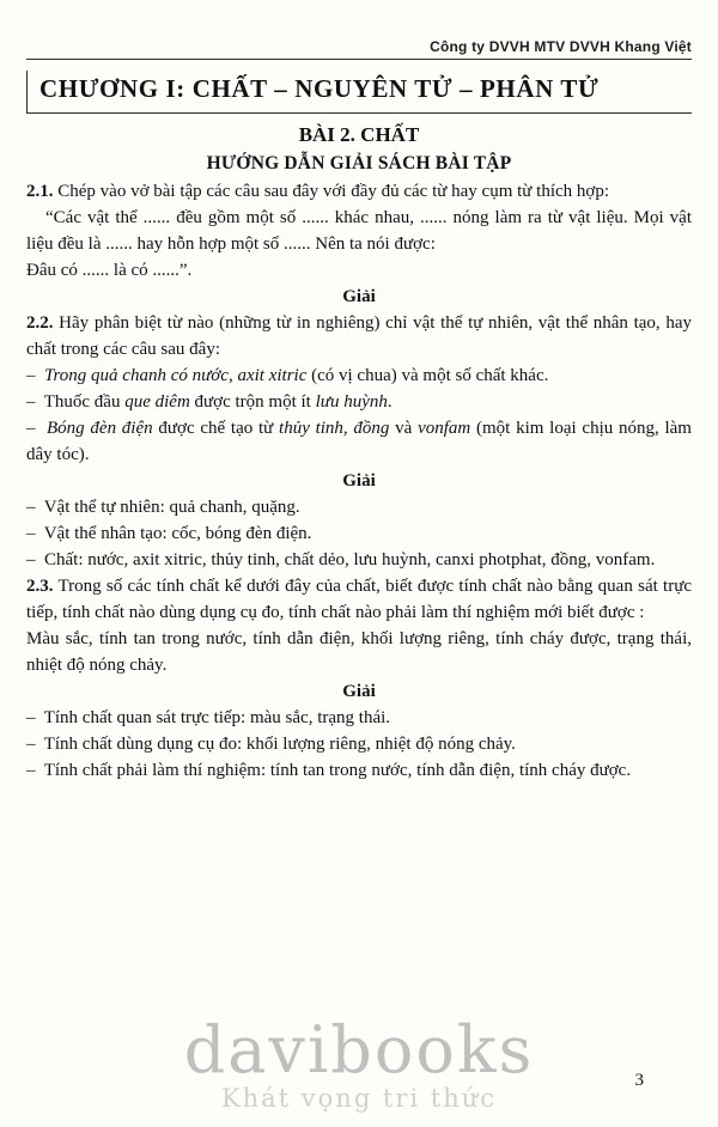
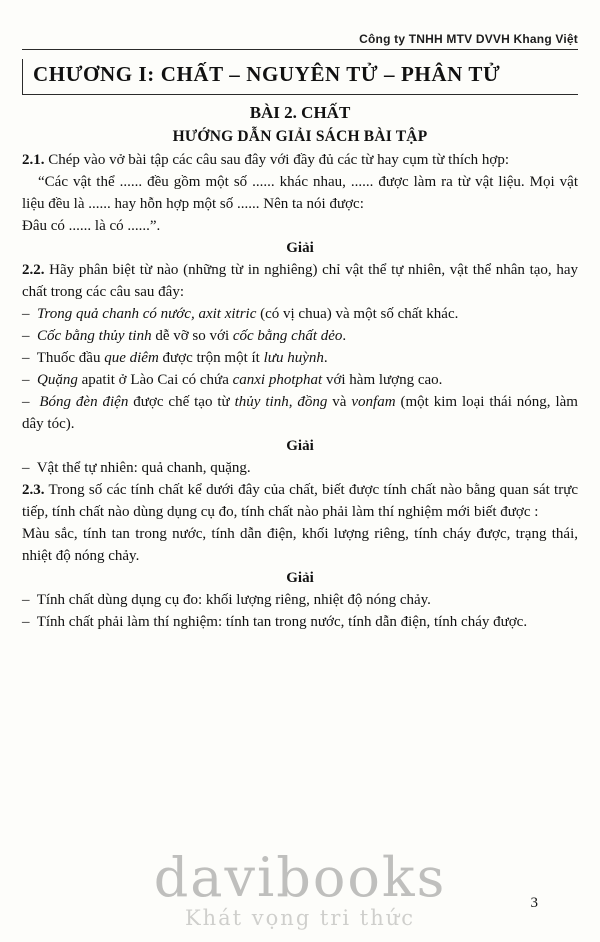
- Công ty DVVH MTV DVVH Khang Việt
+ Công ty TNHH MTV DVVH Khang Việt
  CHƯƠNG I: CHẤT – NGUYÊN TỬ – PHÂN TỬ
  BÀI 2. CHẤT
  HƯỚNG DẪN GIẢI SÁCH BÀI TẬP
  2.1. Chép vào vở bài tập các câu sau đây với đầy đủ các từ hay cụm từ thích hợp:
- “Các vật thể ...... đều gồm một số ...... khác nhau, ...... nóng làm ra từ vật liệu. Mọi vật liệu đều là ...... hay hỗn hợp một số ...... Nên ta nói được:
+ “Các vật thể ...... đều gồm một số ...... khác nhau, ...... được làm ra từ vật liệu. Mọi vật liệu đều là ...... hay hỗn hợp một số ...... Nên ta nói được:
  Đâu có ...... là có ......”.
  Giải
  2.2. Hãy phân biệt từ nào (những từ in nghiêng) chỉ vật thể tự nhiên, vật thể nhân tạo, hay chất trong các câu sau đây:
  – Trong quả chanh có nước, axit xitric (có vị chua) và một số chất khác.
+ – Cốc bằng thủy tinh dễ vỡ so với cốc bằng chất dẻo.
  – Thuốc đầu que diêm được trộn một ít lưu huỳnh.
+ – Quặng apatit ở Lào Cai có chứa canxi photphat với hàm lượng cao.
- – Bóng đèn điện được chế tạo từ thủy tinh, đồng và vonfam (một kim loại chịu nóng, làm dây tóc).
+ – Bóng đèn điện được chế tạo từ thủy tinh, đồng và vonfam (một kim loại thái nóng, làm dây tóc).
  Giải
  – Vật thể tự nhiên: quả chanh, quặng.
- – Vật thể nhân tạo: cốc, bóng đèn điện.
- – Chất: nước, axit xitric, thủy tinh, chất dẻo, lưu huỳnh, canxi photphat, đồng, vonfam.
  2.3. Trong số các tính chất kể dưới đây của chất, biết được tính chất nào bằng quan sát trực tiếp, tính chất nào dùng dụng cụ đo, tính chất nào phải làm thí nghiệm mới biết được :
  Màu sắc, tính tan trong nước, tính dẫn điện, khối lượng riêng, tính cháy được, trạng thái, nhiệt độ nóng chảy.
  Giải
- – Tính chất quan sát trực tiếp: màu sắc, trạng thái.
  – Tính chất dùng dụng cụ đo: khối lượng riêng, nhiệt độ nóng chảy.
  – Tính chất phải làm thí nghiệm: tính tan trong nước, tính dẫn điện, tính cháy được.
  davibooks
  Khát vọng tri thức
  3
